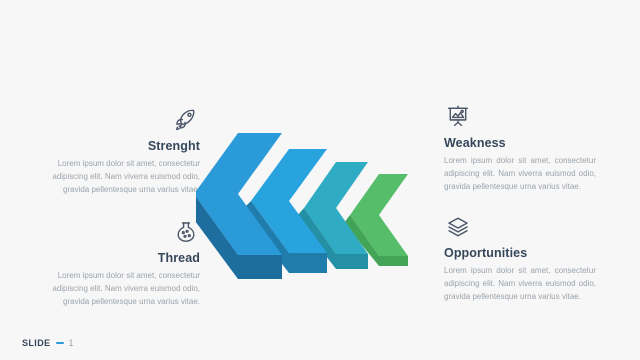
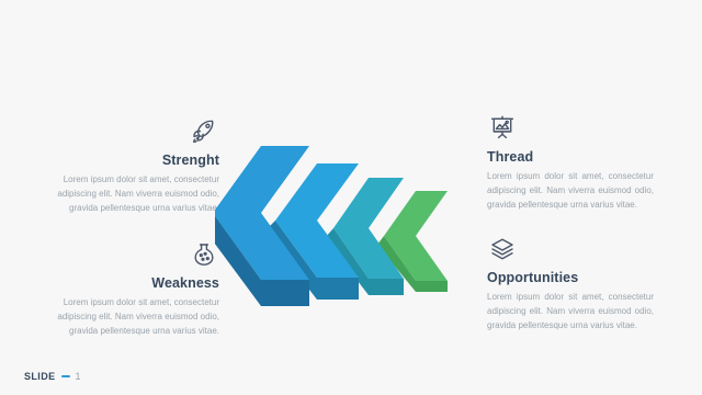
  Strenght
  Lorem ipsum dolor sit amet, consectetur adipiscing elit. Nam viverra euismod odio, gravida pellentesque urna varius vitae
- Thread
+ Weakness
  Lorem ipsum dolor sit amet, consectetur adipiscing elit. Nam viverra euismod odio, gravida pellentesque urna varius vitae.
- Weakness
+ Thread
  Lorem ipsum dolor sit amet, consectetur adipiscing elit. Nam viverra euismod odio, gravida pellentesque urna varius vitae.
  Opportunities
  Lorem ipsum dolor sit amet, consectetur adipiscing elit. Nam viverra euismod odio, gravida pellentesque urna varius vitae.
  SLIDE
  1
